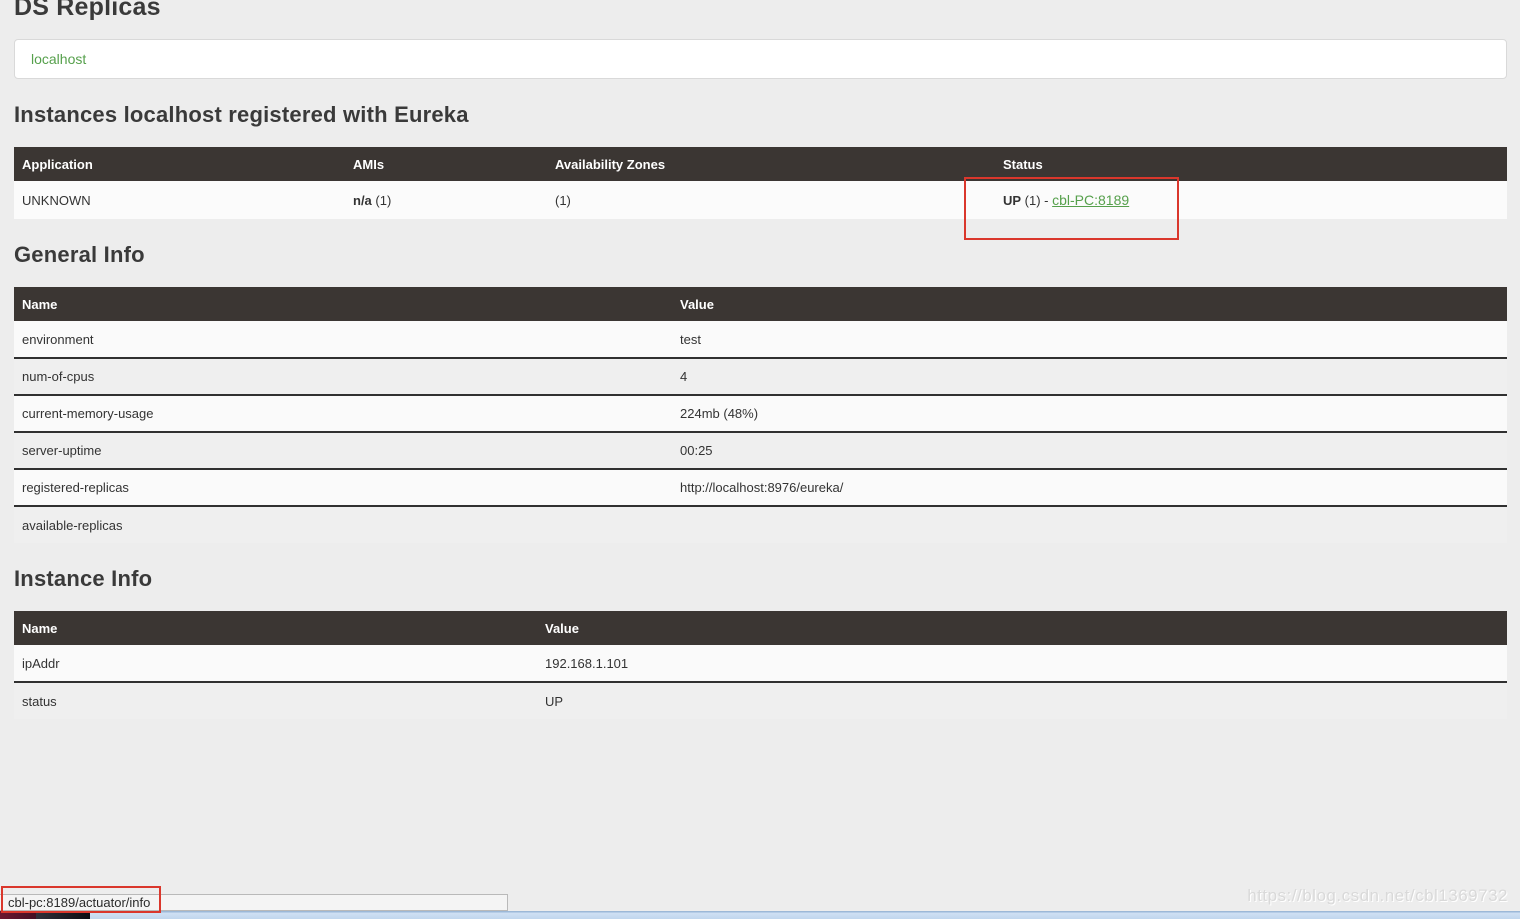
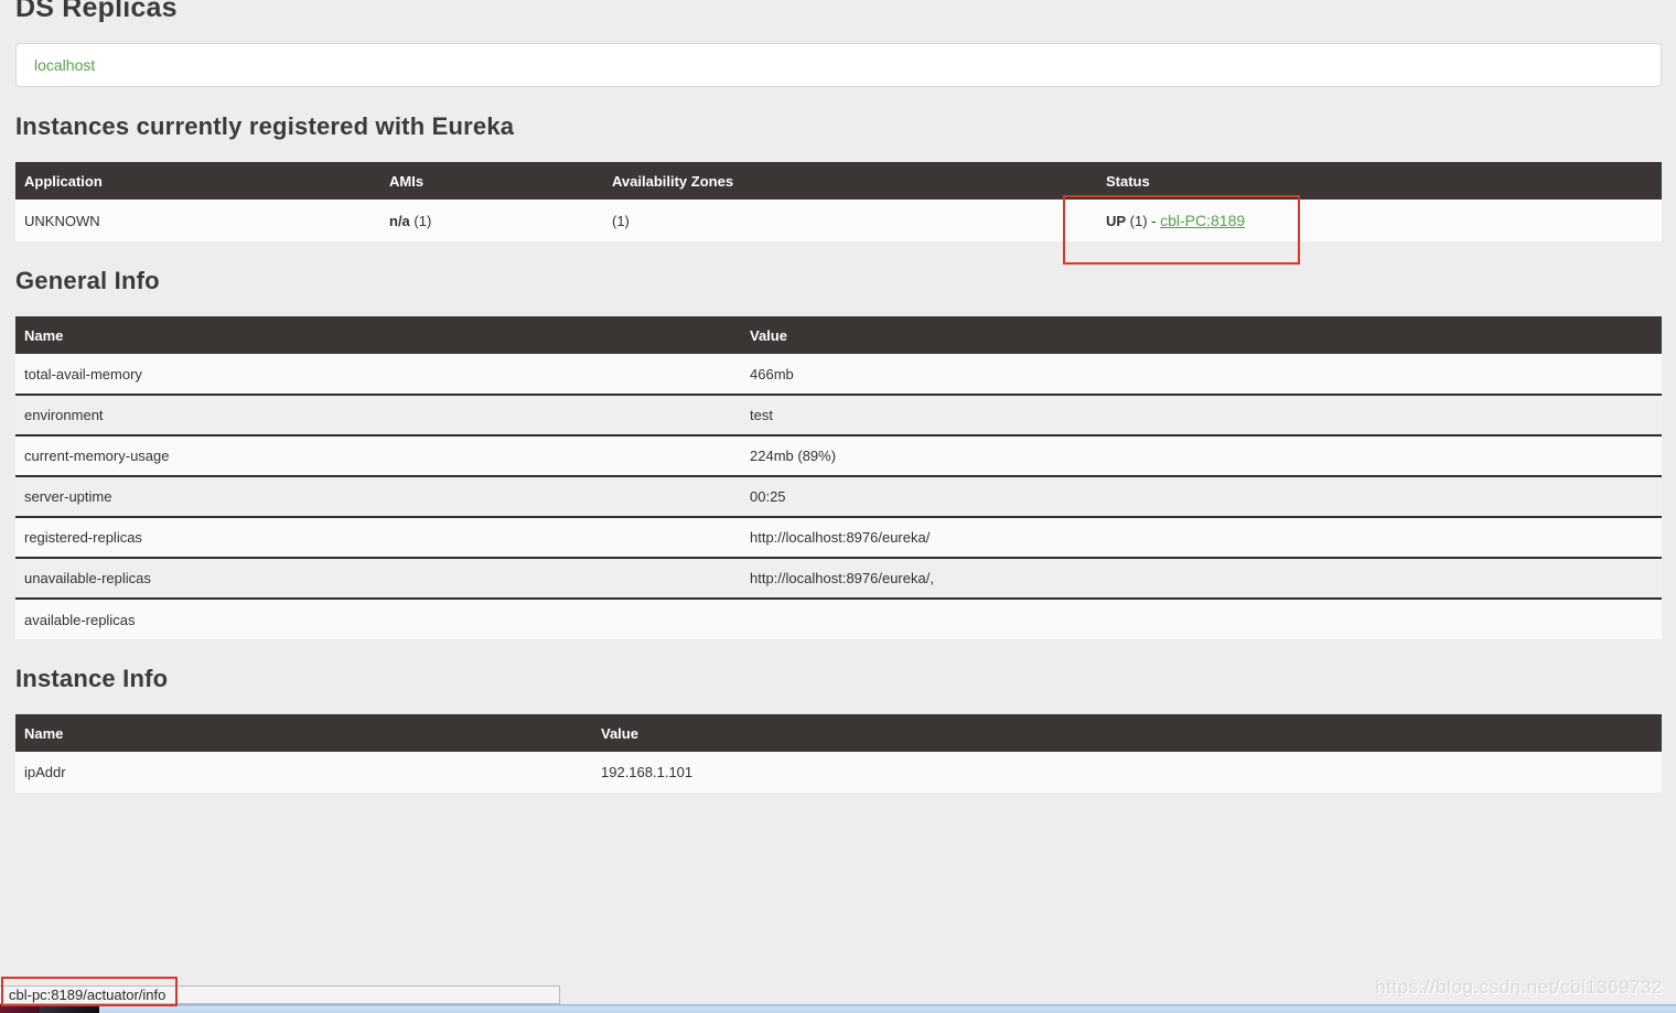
  DS Replicas
  localhost
- Instances localhost registered with Eureka
+ Instances currently registered with Eureka
  Application	AMIs	Availability Zones	Status
  UNKNOWN	n/a (1)	(1)	UP (1) - cbl-PC:8189
  General Info
  Name	Value
+ total-avail-memory	466mb
  environment	test
- num-of-cpus	4
- current-memory-usage	224mb (48%)
+ current-memory-usage	224mb (89%)
  server-uptime	00:25
  registered-replicas	http://localhost:8976/eureka/
+ unavailable-replicas	http://localhost:8976/eureka/,
  available-replicas
  Instance Info
  Name	Value
  ipAddr	192.168.1.101
- status	UP
  cbl-pc:8189/actuator/info
  https://blog.csdn.net/cbl1369732
